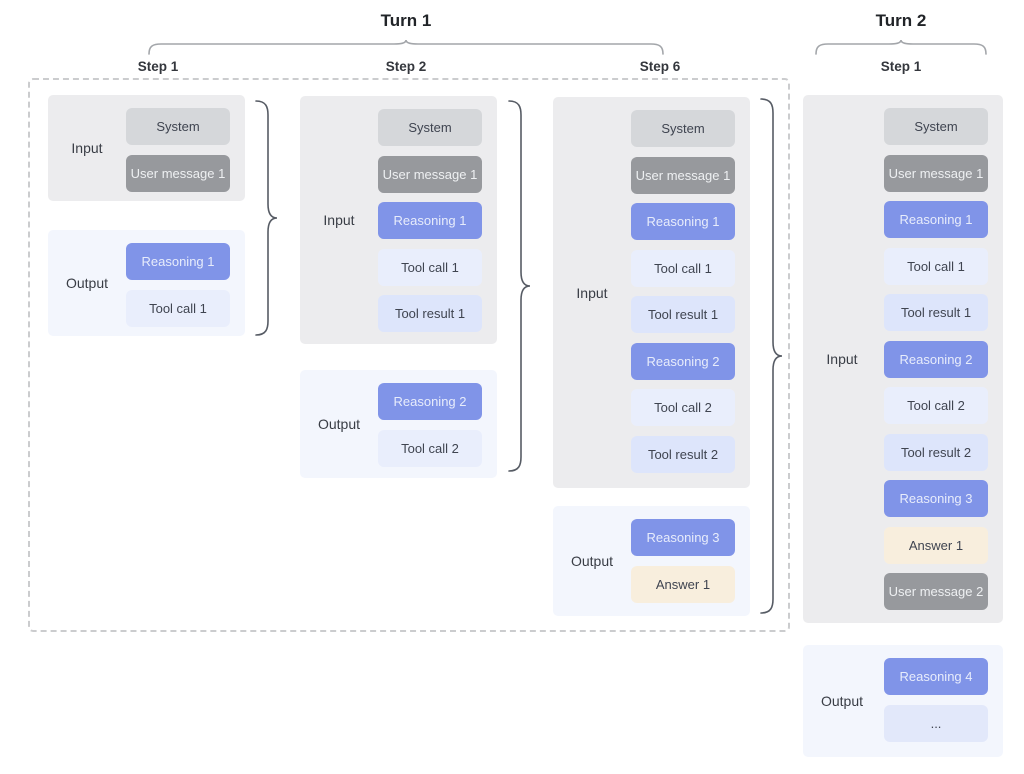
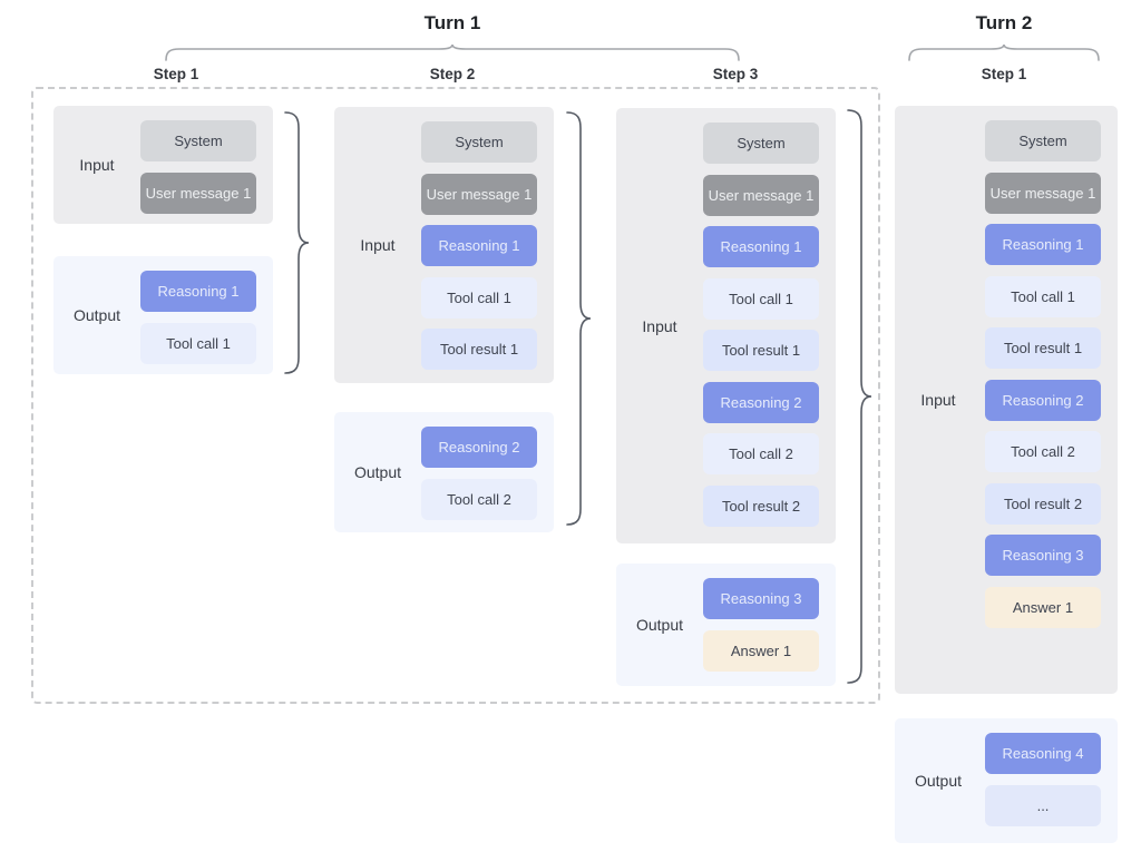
  Turn 1
  Step 1
  Step 2
- Step 6
+ Step 3
  Turn 2
  Step 1
  Input
  System
  User message 1
  Output
  Reasoning 1
  Tool call 1
  Input
  System
  User message 1
  Reasoning 1
  Tool call 1
  Tool result 1
  Output
  Reasoning 2
  Tool call 2
  Input
  System
  User message 1
  Reasoning 1
  Tool call 1
  Tool result 1
  Reasoning 2
  Tool call 2
  Tool result 2
  Output
  Reasoning 3
  Answer 1
  Input
  System
  User message 1
  Reasoning 1
  Tool call 1
  Tool result 1
  Reasoning 2
  Tool call 2
  Tool result 2
  Reasoning 3
  Answer 1
- User message 2
  Output
  Reasoning 4
  ...
